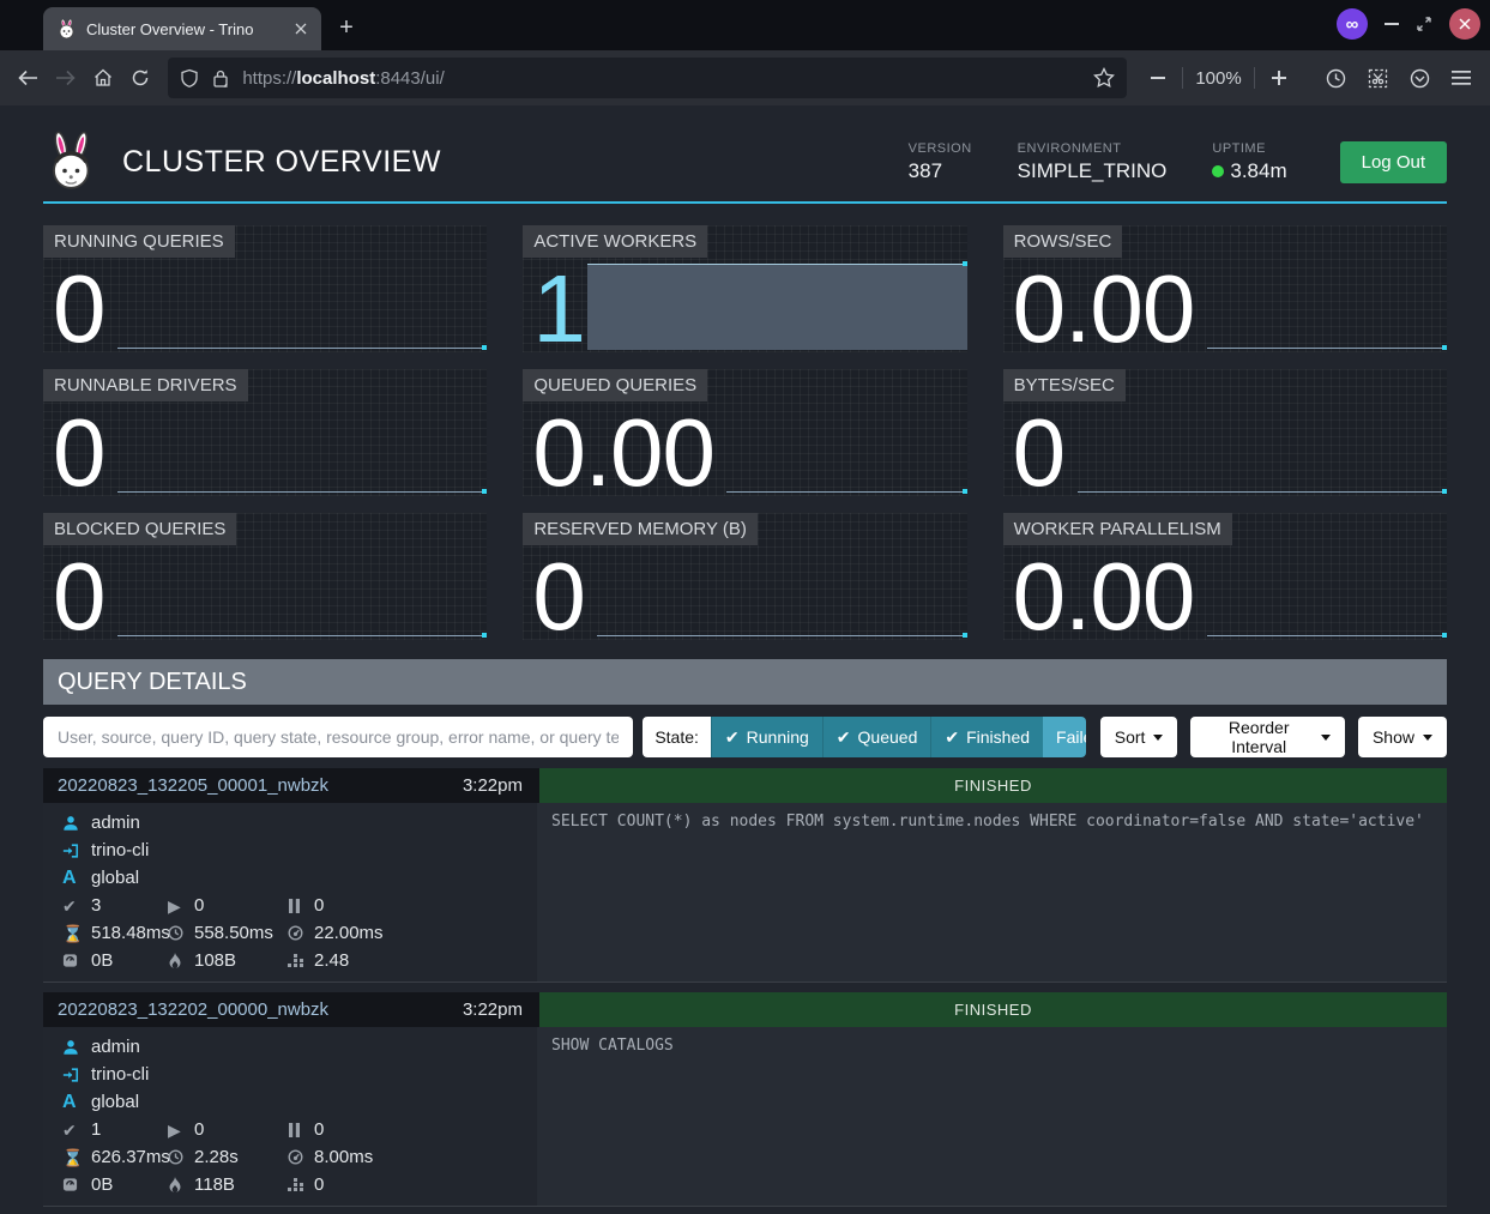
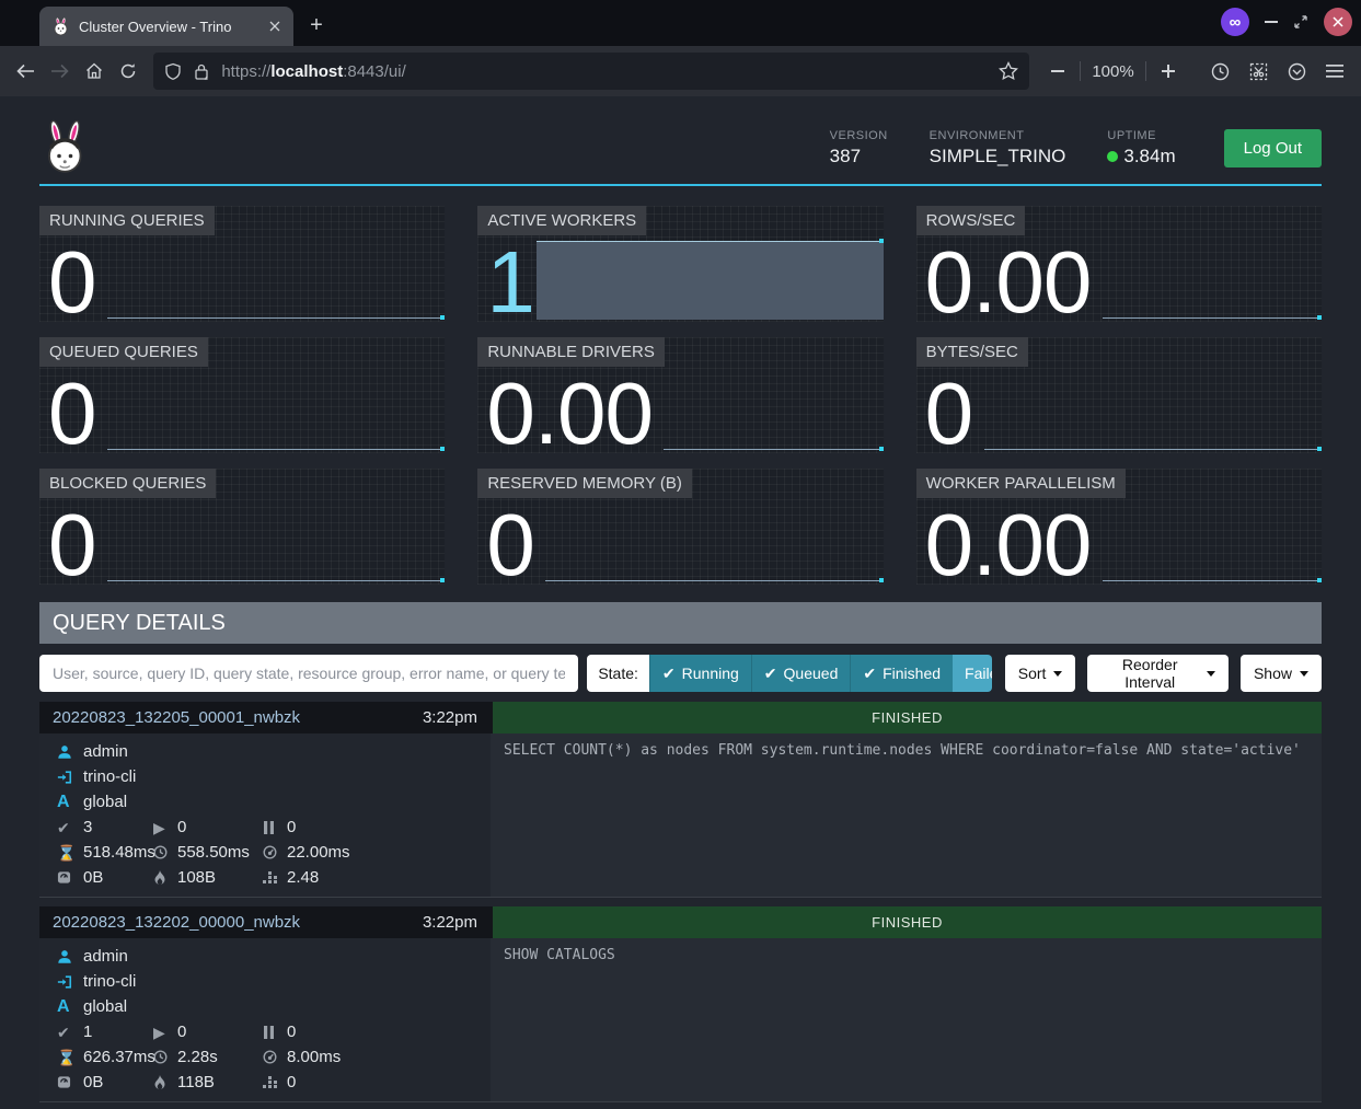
  Cluster Overview - Trino
  +
  ∞
  https://localhost:8443/ui/
  100%
- CLUSTER OVERVIEW
  VERSION
  387
  ENVIRONMENT
  SIMPLE_TRINO
  UPTIME
  3.84m
  Log Out
  RUNNING QUERIES
  0
  ACTIVE WORKERS
  1
  ROWS/SEC
  0.00
- RUNNABLE DRIVERS
+ QUEUED QUERIES
  0
- QUEUED QUERIES
+ RUNNABLE DRIVERS
  0.00
  BYTES/SEC
  0
  BLOCKED QUERIES
  0
  RESERVED MEMORY (B)
  0
  WORKER PARALLELISM
  0.00
  QUERY DETAILS
  User, source, query ID, query state, resource group, error name, or query te
  State:
  ✔
  Running
  ✔
  Queued
  ✔
  Finished
  Sort
  Reorder Interval
  Show
  20220823_132205_00001_nwbzk
  3:22pm
  FINISHED
  admin
  trino-cli
  A
  global
  ✔
  3
  ▶
  0
  0
  ⌛
  518.48ms
  558.50ms
  22.00ms
  0B
  108B
  2.48
  SELECT COUNT(*) as nodes FROM system.runtime.nodes WHERE coordinator=false AND state='active'
  20220823_132202_00000_nwbzk
  3:22pm
  FINISHED
  admin
  trino-cli
  A
  global
  ✔
  1
  ▶
  0
  0
  ⌛
  626.37ms
  2.28s
  8.00ms
  0B
  118B
  0
  SHOW CATALOGS
